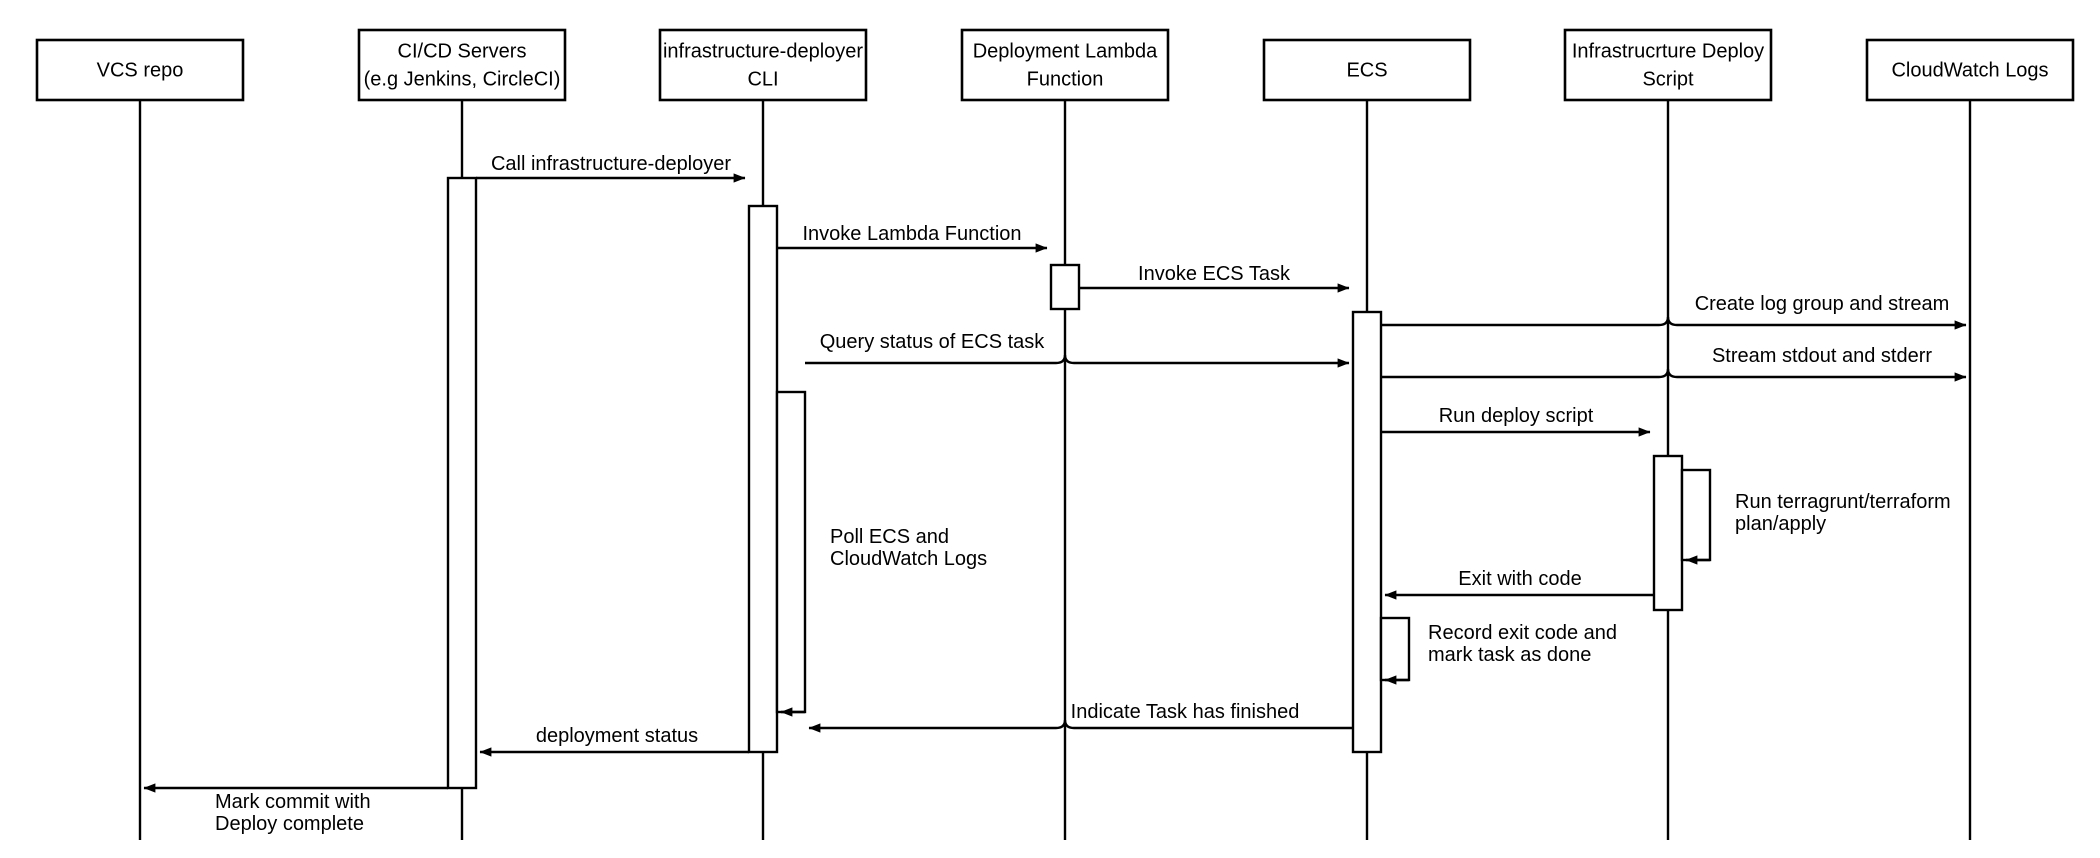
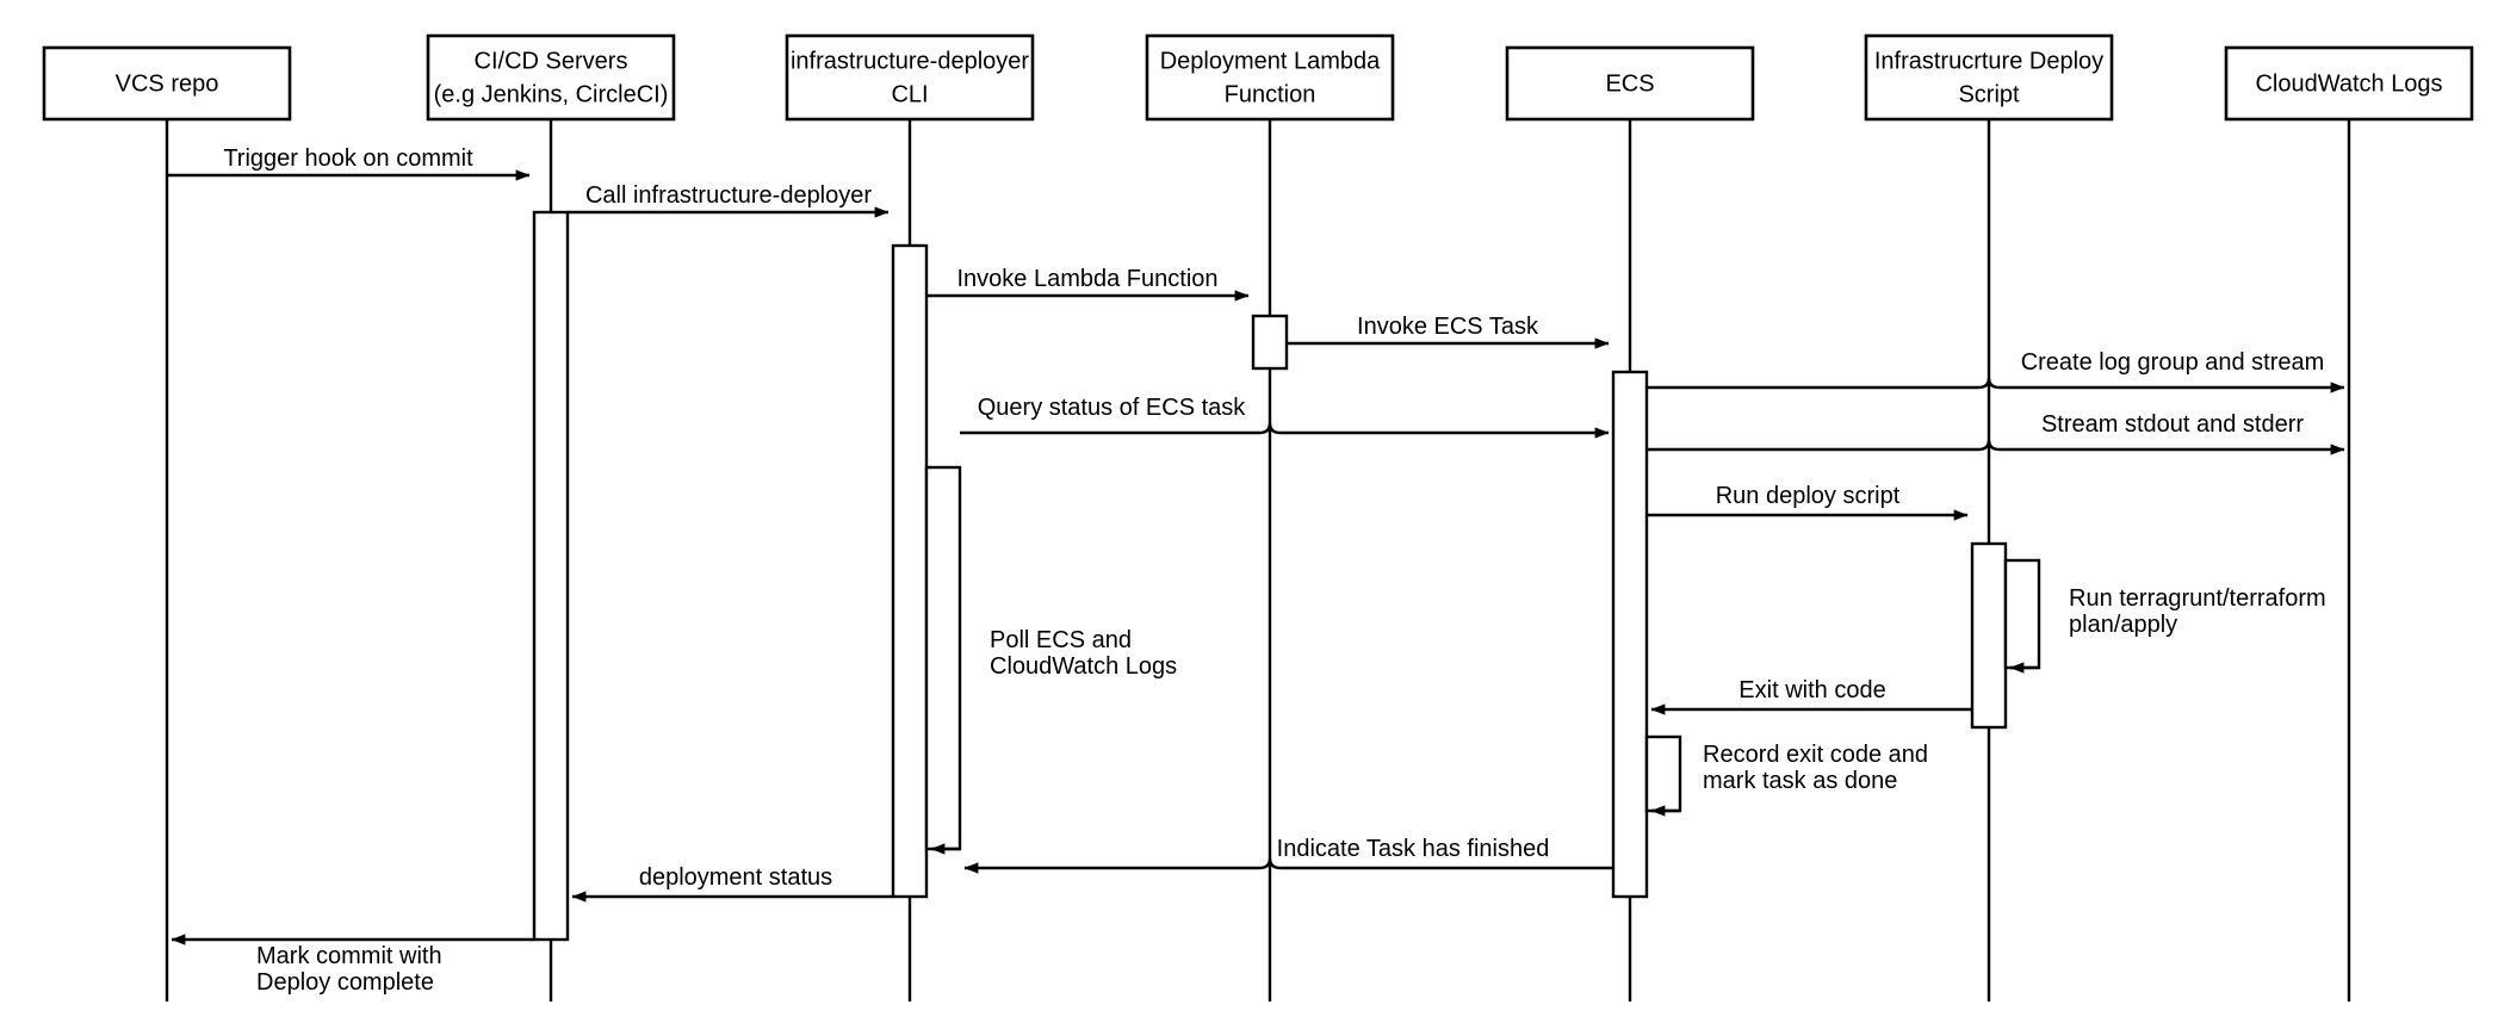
  VCS repo
  CI/CD Servers
  (e.g Jenkins, CircleCI)
  infrastructure-deployer
  CLI
  Deployment Lambda
  Function
  ECS
  Infrastrucrture Deploy
  Script
  CloudWatch Logs
+ Trigger hook on commit
  Call infrastructure-deployer
  Invoke Lambda Function
  Invoke ECS Task
  Create log group and stream
  Query status of ECS task
  Stream stdout and stderr
  Run deploy script
  Poll ECS and
  CloudWatch Logs
  Run terragrunt/terraform
  plan/apply
  Exit with code
  Record exit code and
  mark task as done
  Indicate Task has finished
  deployment status
  Mark commit with
  Deploy complete
